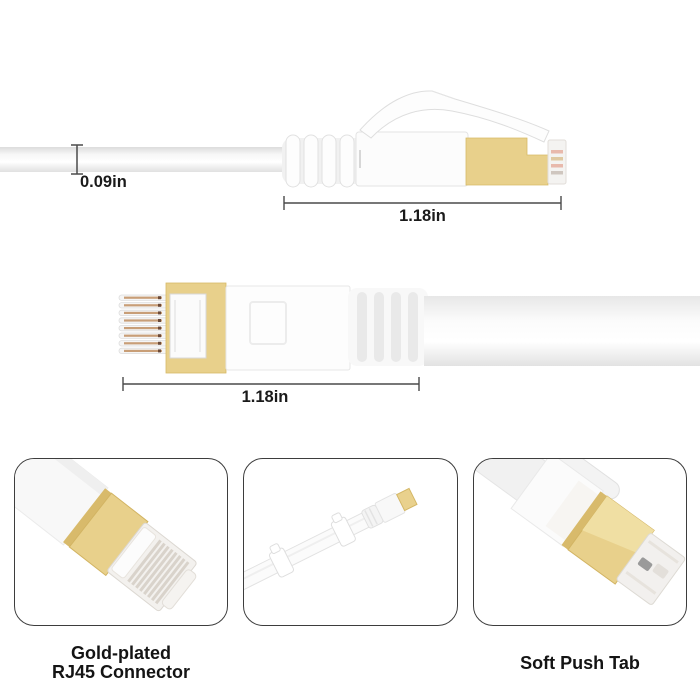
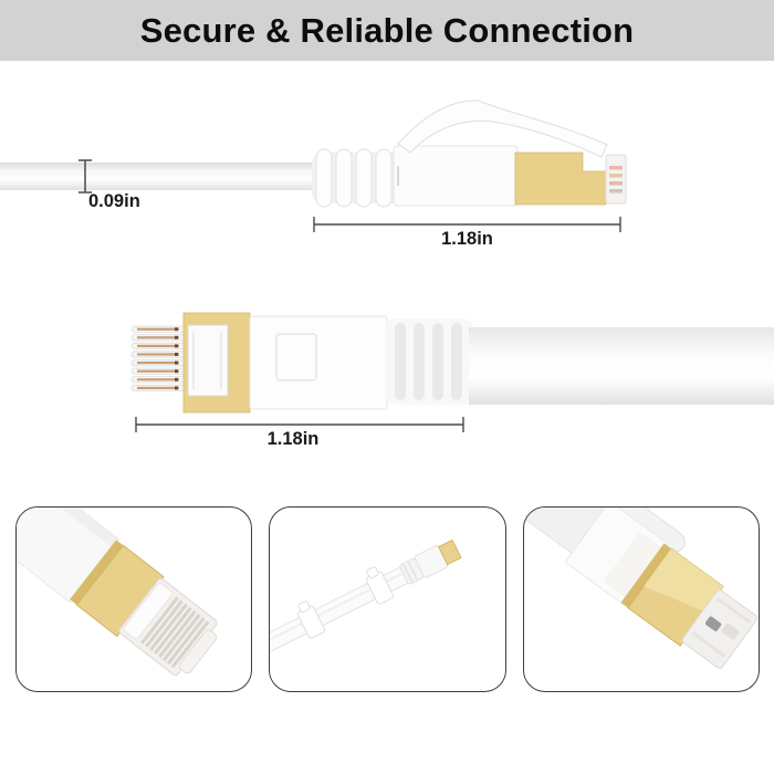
+ Secure & Reliable Connection
  0.09in
  1.18in
  1.18in
- Gold-plated
- RJ45 Connector
- Soft Push Tab
